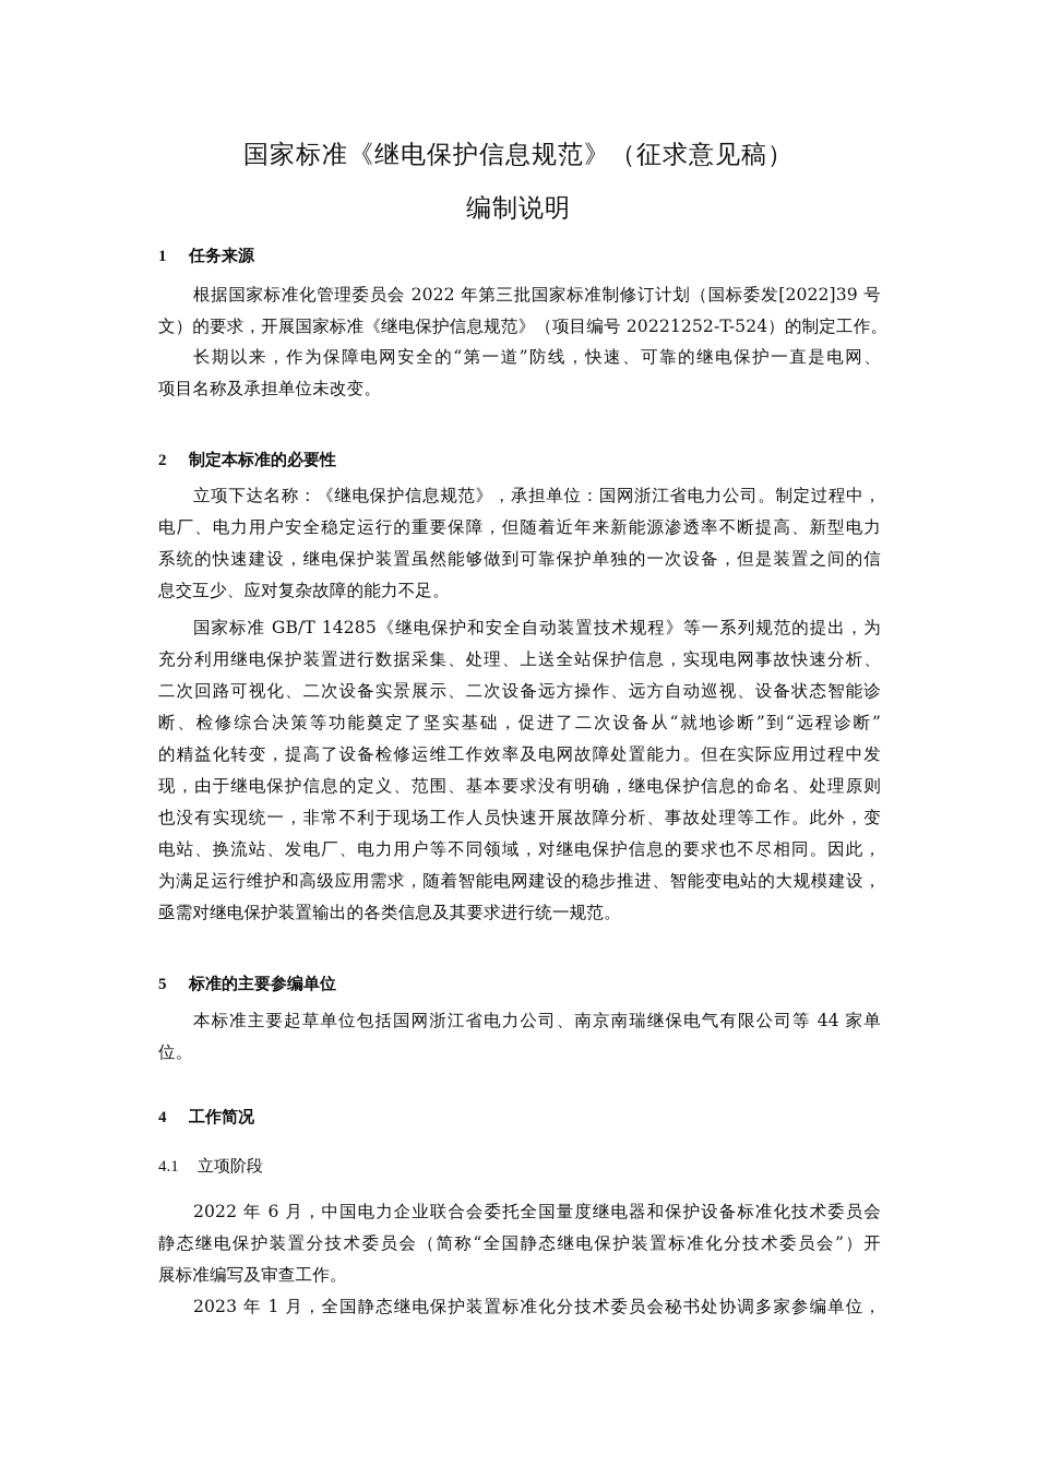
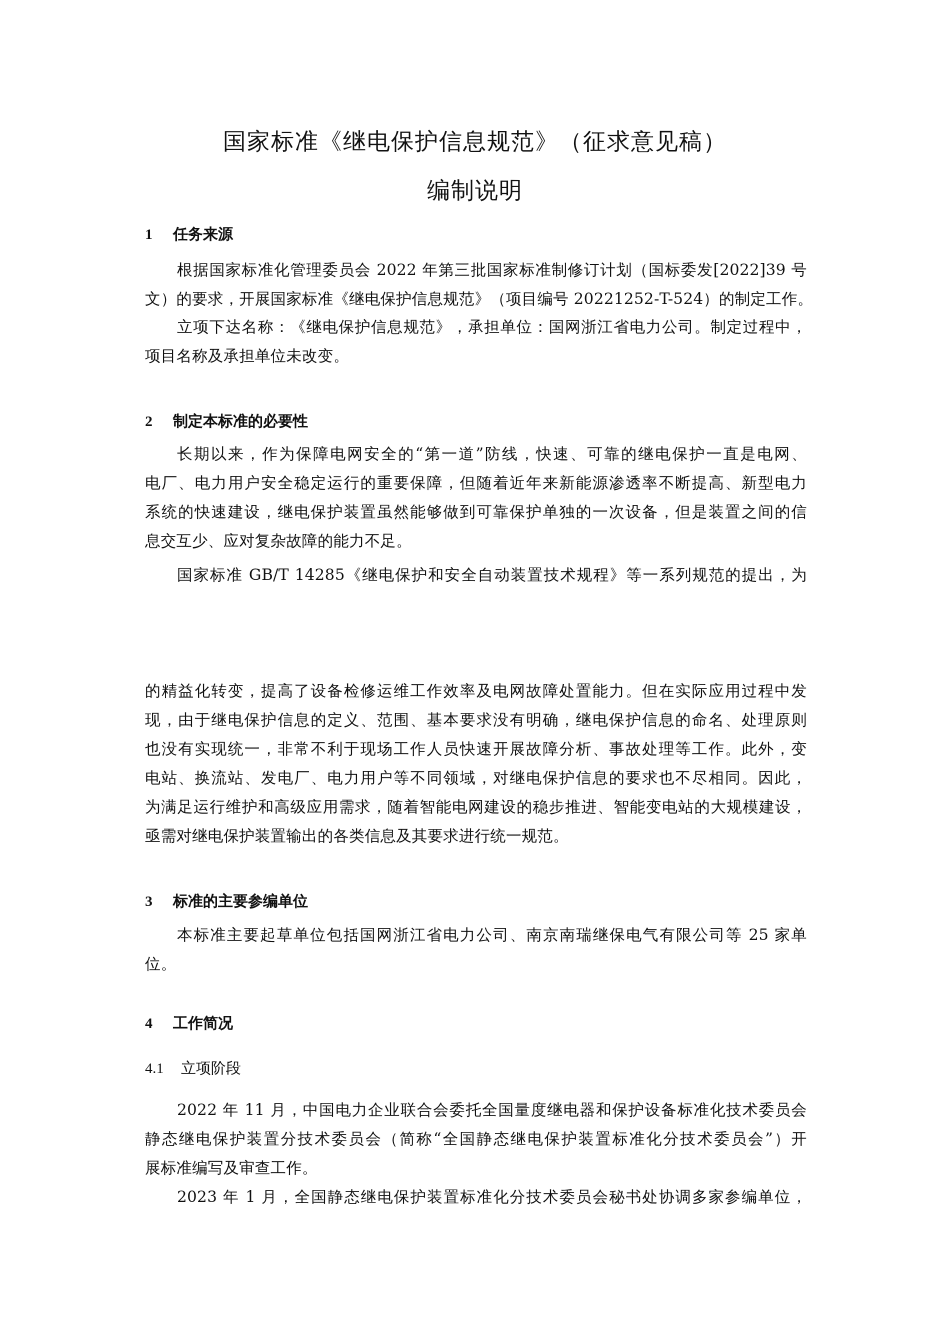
  国家标准《继电保护信息规范》（征求意见稿）
  编制说明
  1 任务来源
  根据国家标准化管理委员会 2022 年第三批国家标准制修订计划（国标委发[2022]39 号
  文）的要求，开展国家标准《继电保护信息规范》（项目编号 20221252-T-524）的制定工作。
- 长期以来，作为保障电网安全的“第一道”防线，快速、可靠的继电保护一直是电网、
+ 立项下达名称：《继电保护信息规范》，承担单位：国网浙江省电力公司。制定过程中，
  项目名称及承担单位未改变。
  2 制定本标准的必要性
- 立项下达名称：《继电保护信息规范》，承担单位：国网浙江省电力公司。制定过程中，
+ 长期以来，作为保障电网安全的“第一道”防线，快速、可靠的继电保护一直是电网、
  电厂、电力用户安全稳定运行的重要保障，但随着近年来新能源渗透率不断提高、新型电力
  系统的快速建设，继电保护装置虽然能够做到可靠保护单独的一次设备，但是装置之间的信
  息交互少、应对复杂故障的能力不足。
  国家标准 GB/T 14285《继电保护和安全自动装置技术规程》等一系列规范的提出，为
- 充分利用继电保护装置进行数据采集、处理、上送全站保护信息，实现电网事故快速分析、
- 二次回路可视化、二次设备实景展示、二次设备远方操作、远方自动巡视、设备状态智能诊
- 断、检修综合决策等功能奠定了坚实基础，促进了二次设备从“就地诊断”到“远程诊断”
  的精益化转变，提高了设备检修运维工作效率及电网故障处置能力。但在实际应用过程中发
  现，由于继电保护信息的定义、范围、基本要求没有明确，继电保护信息的命名、处理原则
  也没有实现统一，非常不利于现场工作人员快速开展故障分析、事故处理等工作。此外，变
  电站、换流站、发电厂、电力用户等不同领域，对继电保护信息的要求也不尽相同。因此，
  为满足运行维护和高级应用需求，随着智能电网建设的稳步推进、智能变电站的大规模建设，
  亟需对继电保护装置输出的各类信息及其要求进行统一规范。
- 5 标准的主要参编单位
+ 3 标准的主要参编单位
- 本标准主要起草单位包括国网浙江省电力公司、南京南瑞继保电气有限公司等 44 家单
+ 本标准主要起草单位包括国网浙江省电力公司、南京南瑞继保电气有限公司等 25 家单
  位。
  4 工作简况
  4.1 立项阶段
- 2022 年 6 月，中国电力企业联合会委托全国量度继电器和保护设备标准化技术委员会
+ 2022 年 11 月，中国电力企业联合会委托全国量度继电器和保护设备标准化技术委员会
  静态继电保护装置分技术委员会（简称“全国静态继电保护装置标准化分技术委员会”）开
  展标准编写及审查工作。
  2023 年 1 月，全国静态继电保护装置标准化分技术委员会秘书处协调多家参编单位，
